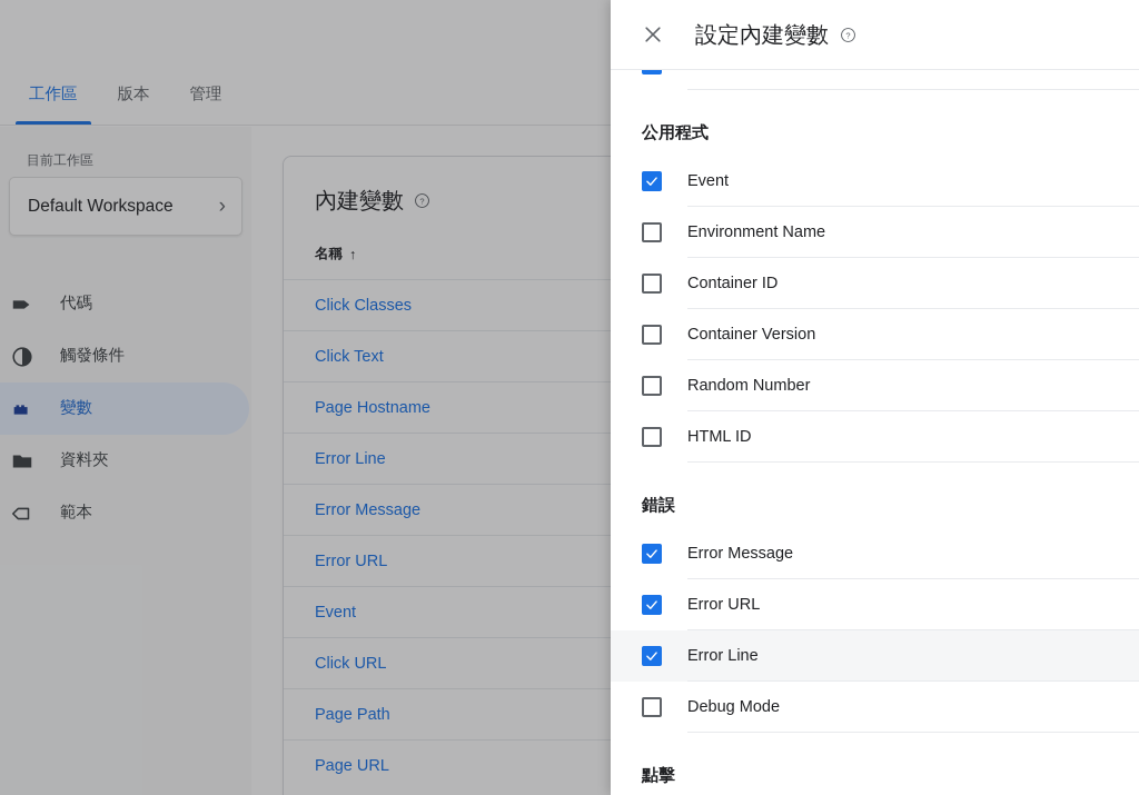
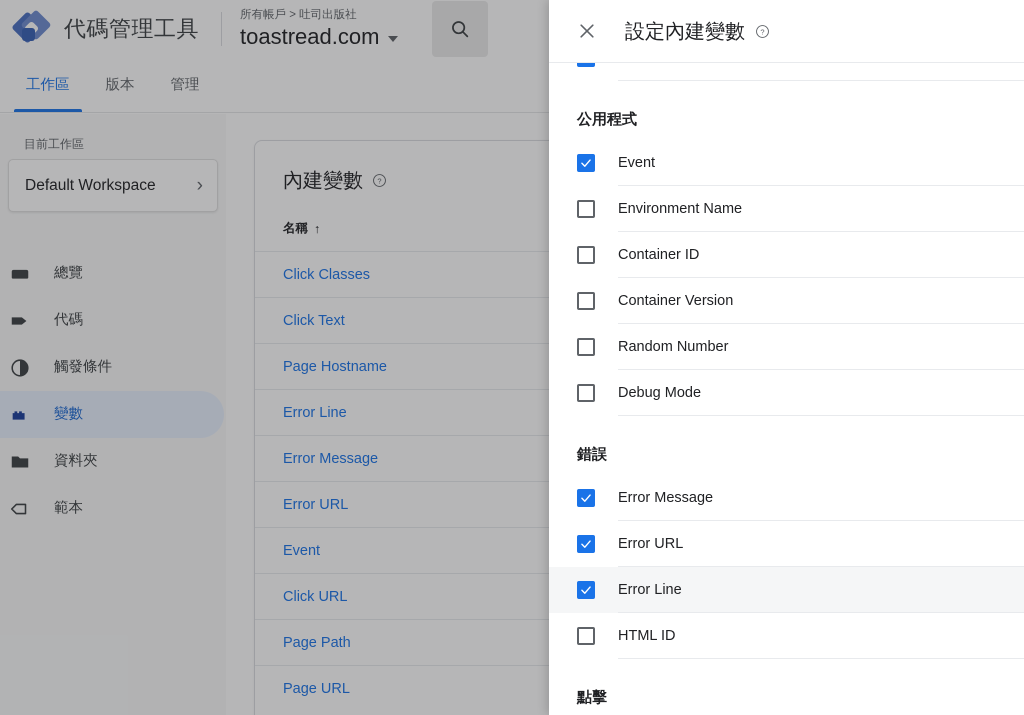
+ 代碼管理工具
+ 所有帳戶 > 吐司出版社
+ toastread.com
  工作區
  版本
  管理
  目前工作區
  Default Workspace
  ›
+ 總覽
  代碼
  觸發條件
  變數
  資料夾
  範本
  內建變數
  ?
  名稱
  ↑
  Click Classes
  Click Text
  Page Hostname
  Error Line
  Error Message
  Error URL
  Event
  Click URL
  Page Path
  Page URL
  設定內建變數
  ?
  公用程式
  Event
  Environment Name
  Container ID
  Container Version
  Random Number
- HTML ID
+ Debug Mode
  錯誤
  Error Message
  Error URL
  Error Line
- Debug Mode
+ HTML ID
  點擊
